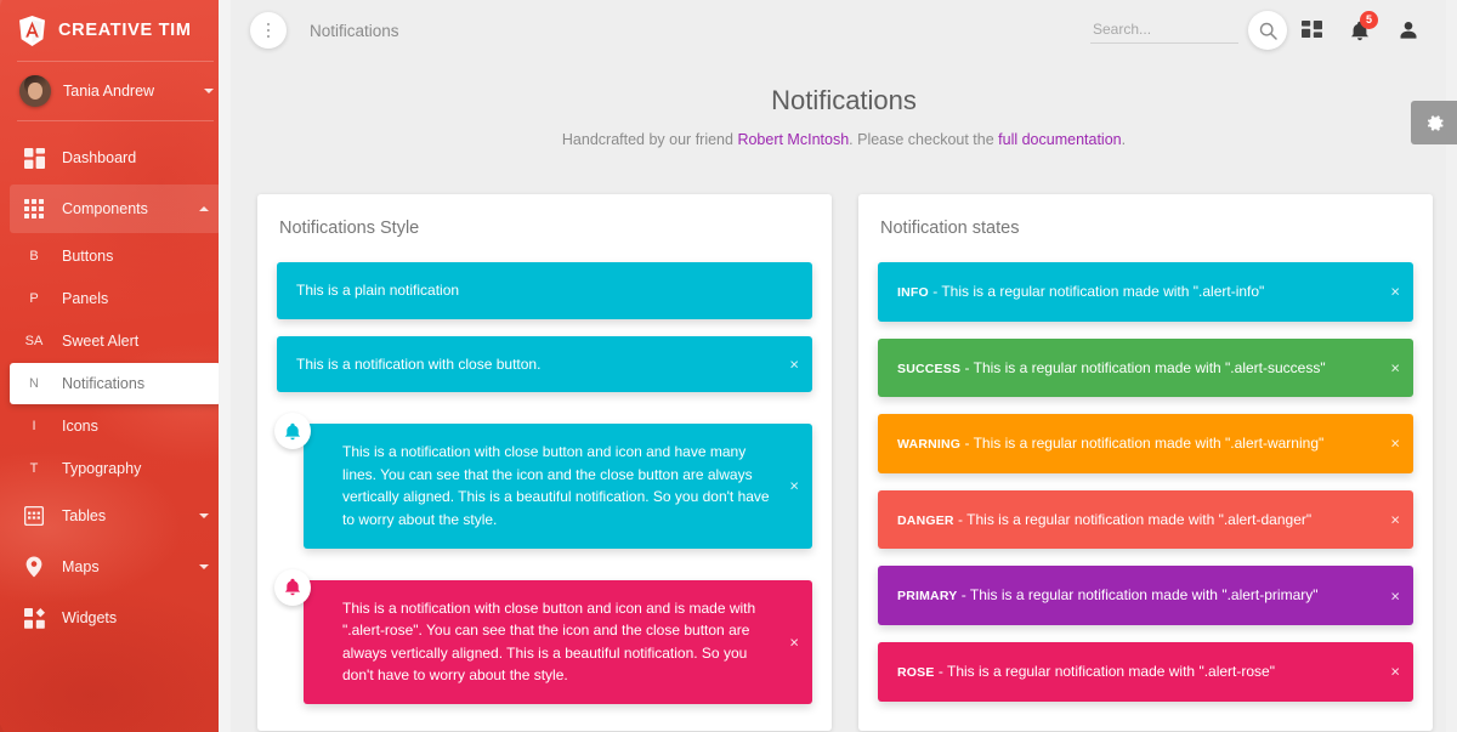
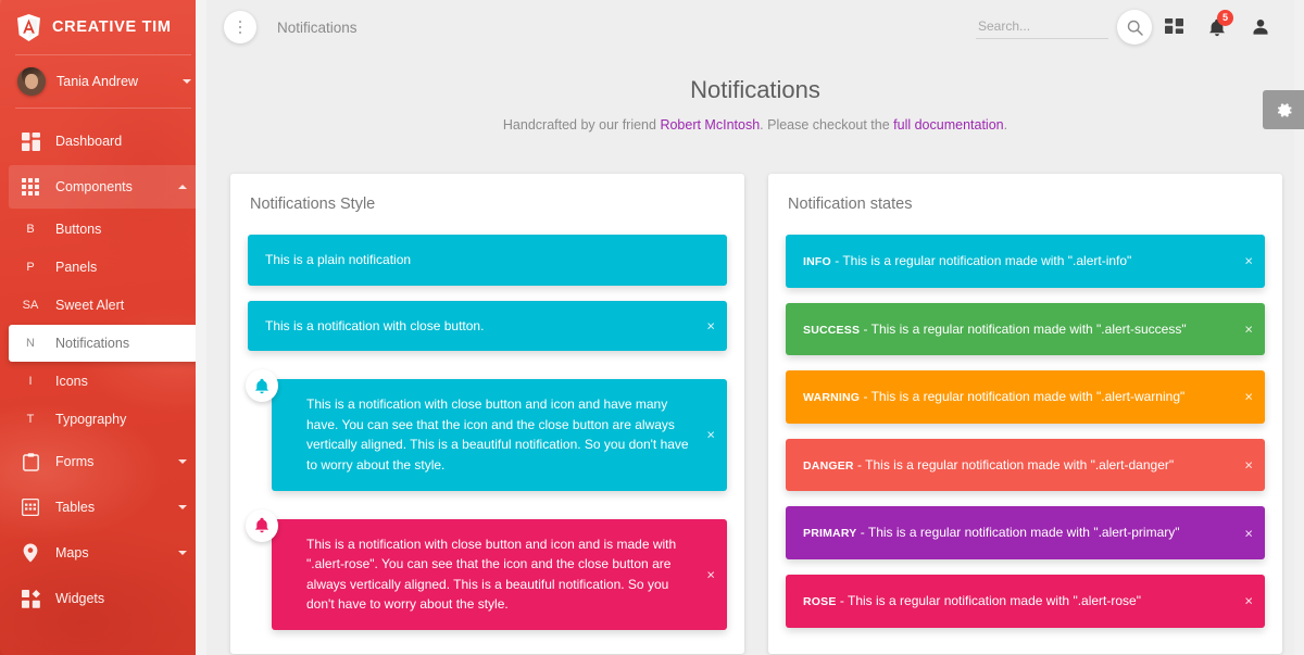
  CREATIVE TIM
  Tania Andrew
  Dashboard
  Components
  B
  Buttons
  P
  Panels
  SA
  Sweet Alert
  N
  Notifications
  I
  Icons
  T
  Typography
+ Forms
  Tables
  Maps
  Widgets
  Notifications
  Search...
  5
  Notifications
  Handcrafted by our friend Robert McIntosh. Please checkout the full documentation.
  Notifications Style
  This is a plain notification
  This is a notification with close button.
  ×
- This is a notification with close button and icon and have many lines. You can see that the icon and the close button are always vertically aligned. This is a beautiful notification. So you don't have to worry about the style.
+ This is a notification with close button and icon and have many have. You can see that the icon and the close button are always vertically aligned. This is a beautiful notification. So you don't have to worry about the style.
  ×
  This is a notification with close button and icon and is made with ".alert-rose". You can see that the icon and the close button are always vertically aligned. This is a beautiful notification. So you don't have to worry about the style.
  ×
  Notification states
  INFO - This is a regular notification made with ".alert-info"
  ×
  SUCCESS - This is a regular notification made with ".alert-success"
  ×
  WARNING - This is a regular notification made with ".alert-warning"
  ×
  DANGER - This is a regular notification made with ".alert-danger"
  ×
  PRIMARY - This is a regular notification made with ".alert-primary"
  ×
  ROSE - This is a regular notification made with ".alert-rose"
  ×
